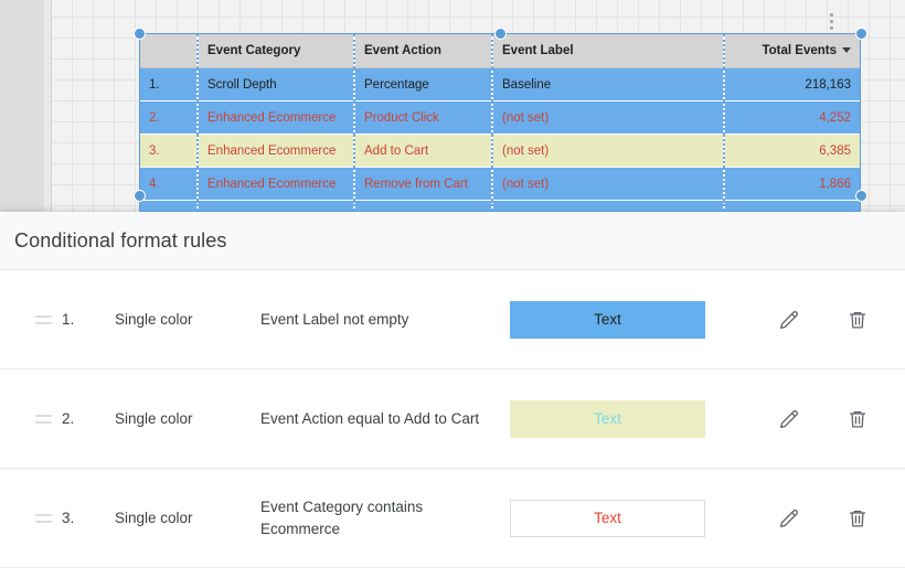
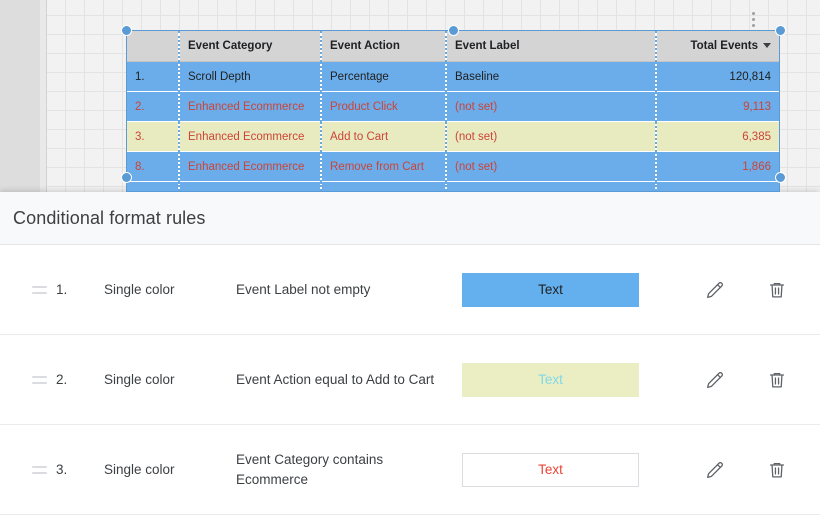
  	Event Category	Event Action	Event Label	Total Events
- 1.	Scroll Depth	Percentage	Baseline	218,163
+ 1.	Scroll Depth	Percentage	Baseline	120,814
- 2.	Enhanced Ecommerce	Product Click	(not set)	4,252
+ 2.	Enhanced Ecommerce	Product Click	(not set)	9,113
  3.	Enhanced Ecommerce	Add to Cart	(not set)	6,385
- 4.	Enhanced Ecommerce	Remove from Cart	(not set)	1,866
+ 8.	Enhanced Ecommerce	Remove from Cart	(not set)	1,866
  Conditional format rules
  1.
  Single color
  Event Label not empty
  Text
  2.
  Single color
  Event Action equal to Add to Cart
  Text
  3.
  Single color
  Event Category contains Ecommerce
  Text
